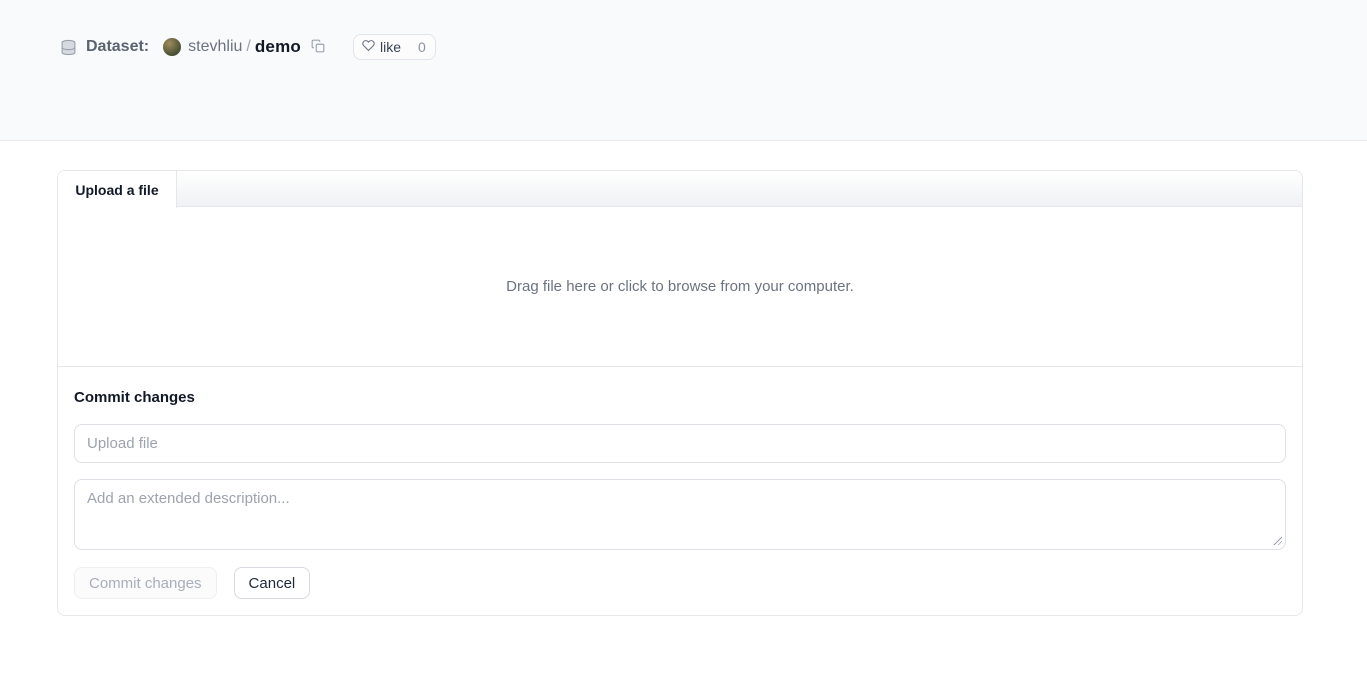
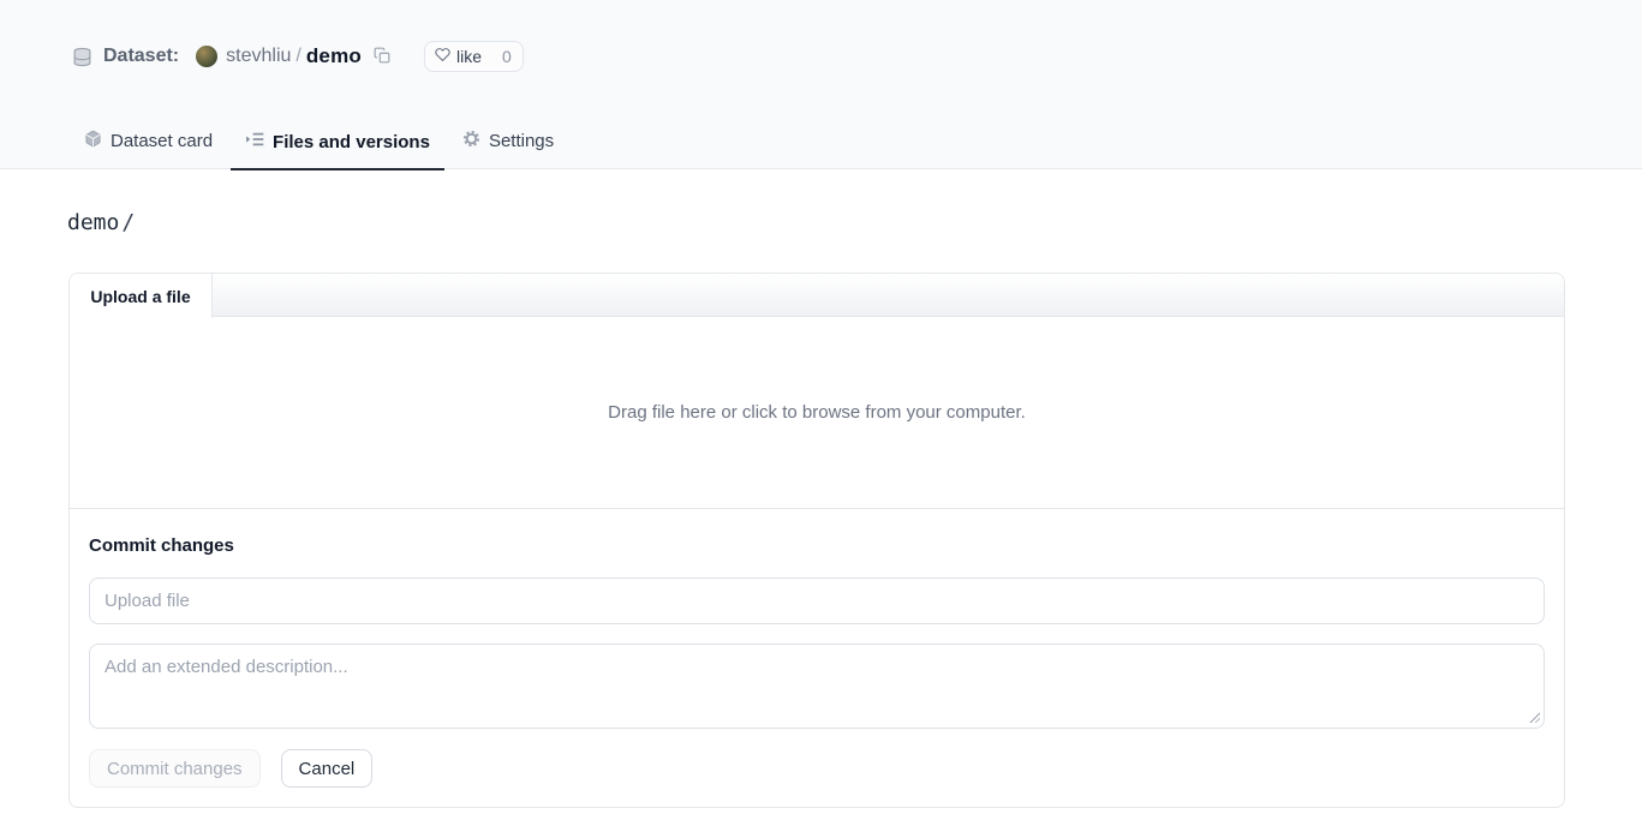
  Dataset:
  stevhliu
  /
  demo
  like
  0
+ Dataset card
+ Files and versions
+ Settings
+ demo/
  Upload a file
  Drag file here or click to browse from your computer.
  Commit changes
  Upload file
  Add an extended description...
  Commit changes
  Cancel
